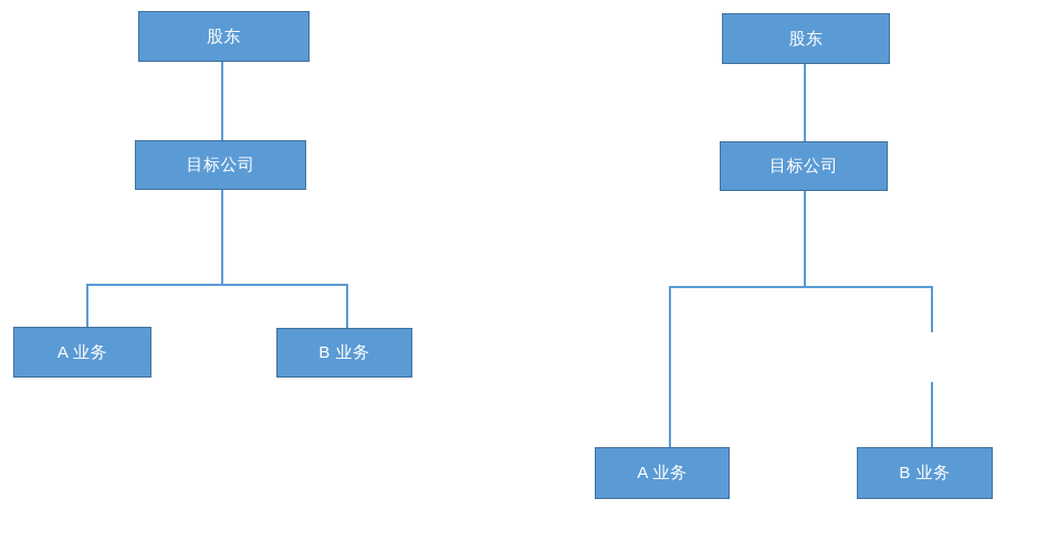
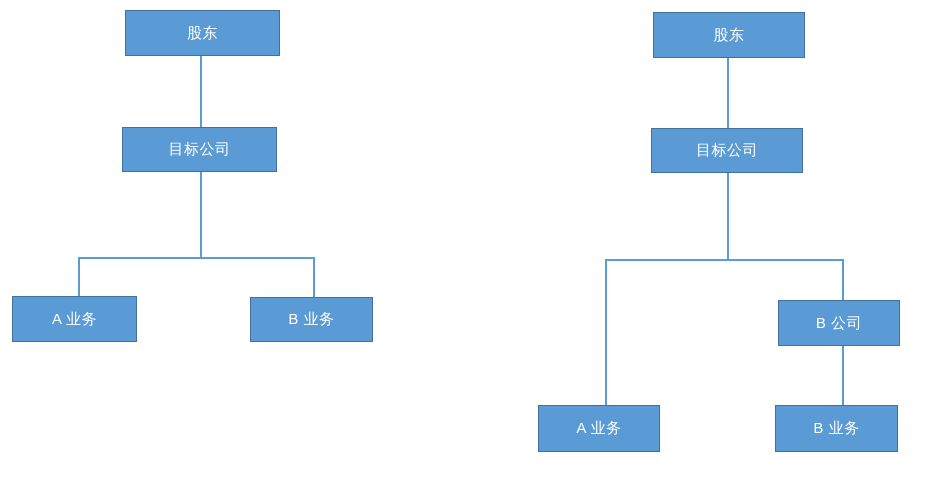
  股东
  目标公司
  A 业务
  B 业务
  股东
  目标公司
+ B 公司
  A 业务
  B 业务
